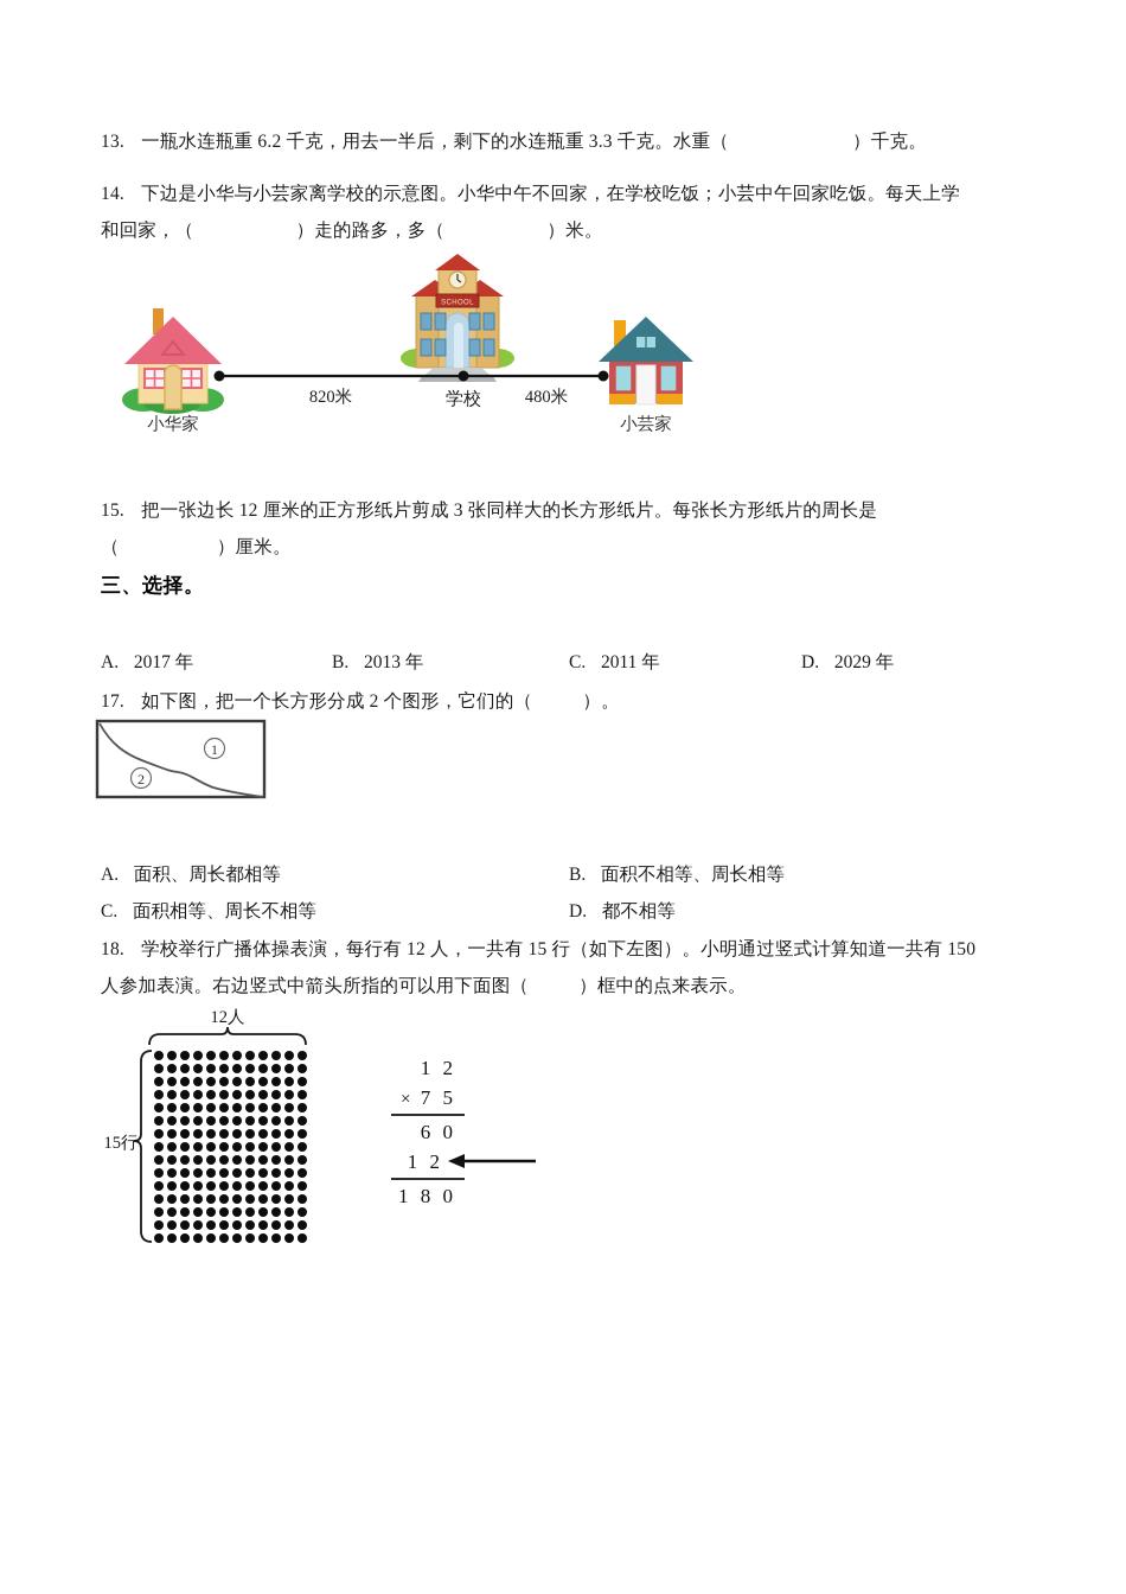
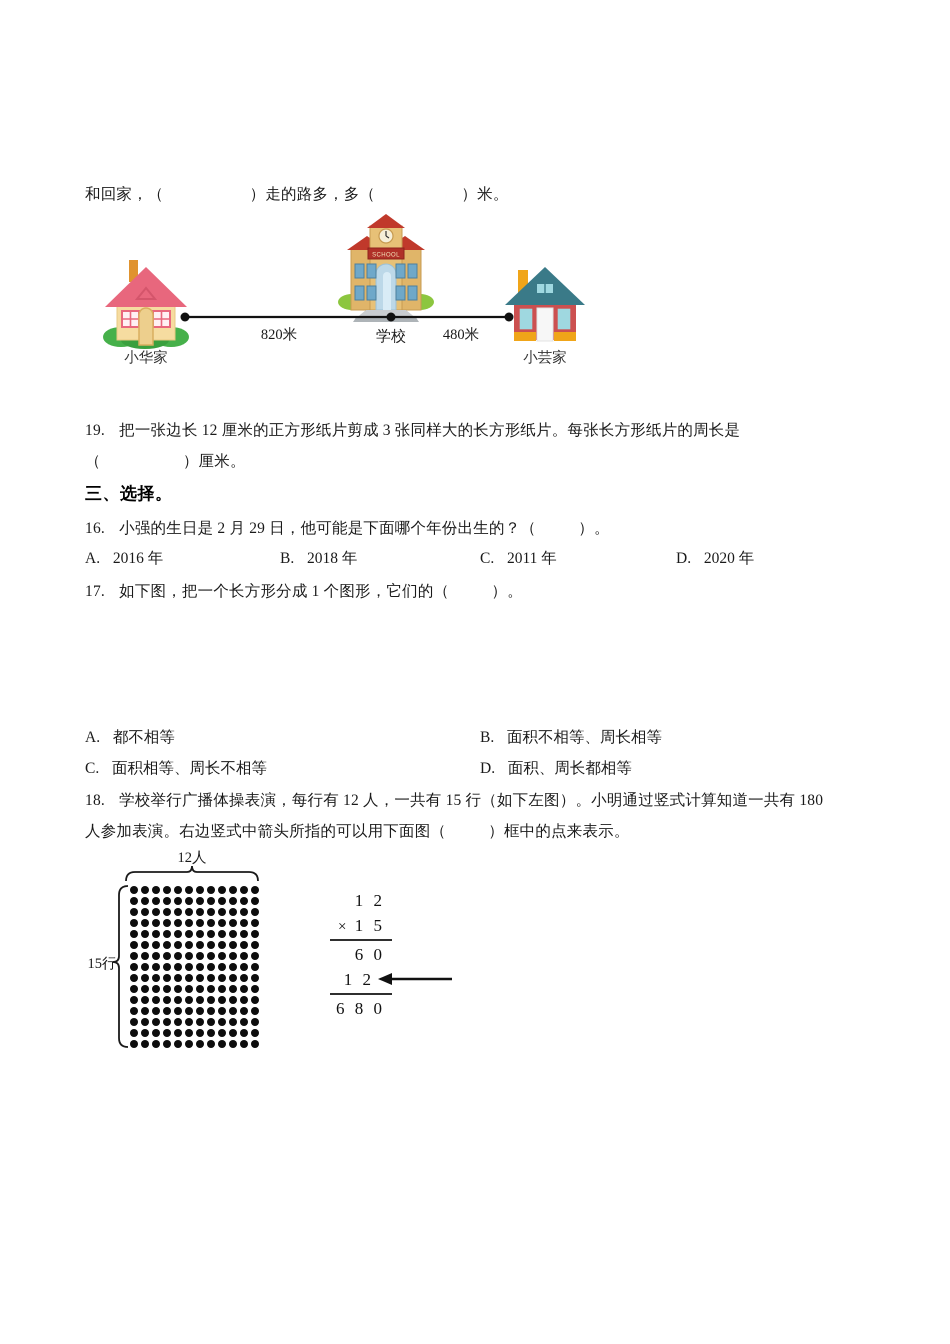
- 13. 一瓶水连瓶重 6.2 千克，用去一半后，剩下的水连瓶重 3.3 千克。水重（ ）千克。
- 14. 下边是小华与小芸家离学校的示意图。小华中午不回家，在学校吃饭；小芸中午回家吃饭。每天上学
  和回家，（ ）走的路多，多（ ）米。
  小华家
  小芸家
  820米
  学校
  480米
- 15. 把一张边长 12 厘米的正方形纸片剪成 3 张同样大的长方形纸片。每张长方形纸片的周长是
+ 19. 把一张边长 12 厘米的正方形纸片剪成 3 张同样大的长方形纸片。每张长方形纸片的周长是
  （ ）厘米。
  三、选择。
+ 16. 小强的生日是 2 月 29 日，他可能是下面哪个年份出生的？（ ）。
- A. 2017 年
+ A. 2016 年
- B. 2013 年
+ B. 2018 年
  C. 2011 年
- D. 2029 年
+ D. 2020 年
- 17. 如下图，把一个长方形分成 2 个图形，它们的（ ）。
+ 17. 如下图，把一个长方形分成 1 个图形，它们的（ ）。
- 1
- 2
- A. 面积、周长都相等
+ A. 都不相等
  B. 面积不相等、周长相等
  C. 面积相等、周长不相等
- D. 都不相等
+ D. 面积、周长都相等
- 18. 学校举行广播体操表演，每行有 12 人，一共有 15 行（如下左图）。小明通过竖式计算知道一共有 150
+ 18. 学校举行广播体操表演，每行有 12 人，一共有 15 行（如下左图）。小明通过竖式计算知道一共有 180
  人参加表演。右边竖式中箭头所指的可以用下面图（ ）框中的点来表示。
  12人
  15行
  1 2
  ×
- 7 5
+ 1 5
  6 0
  1 2
- 1 8 0
+ 6 8 0
